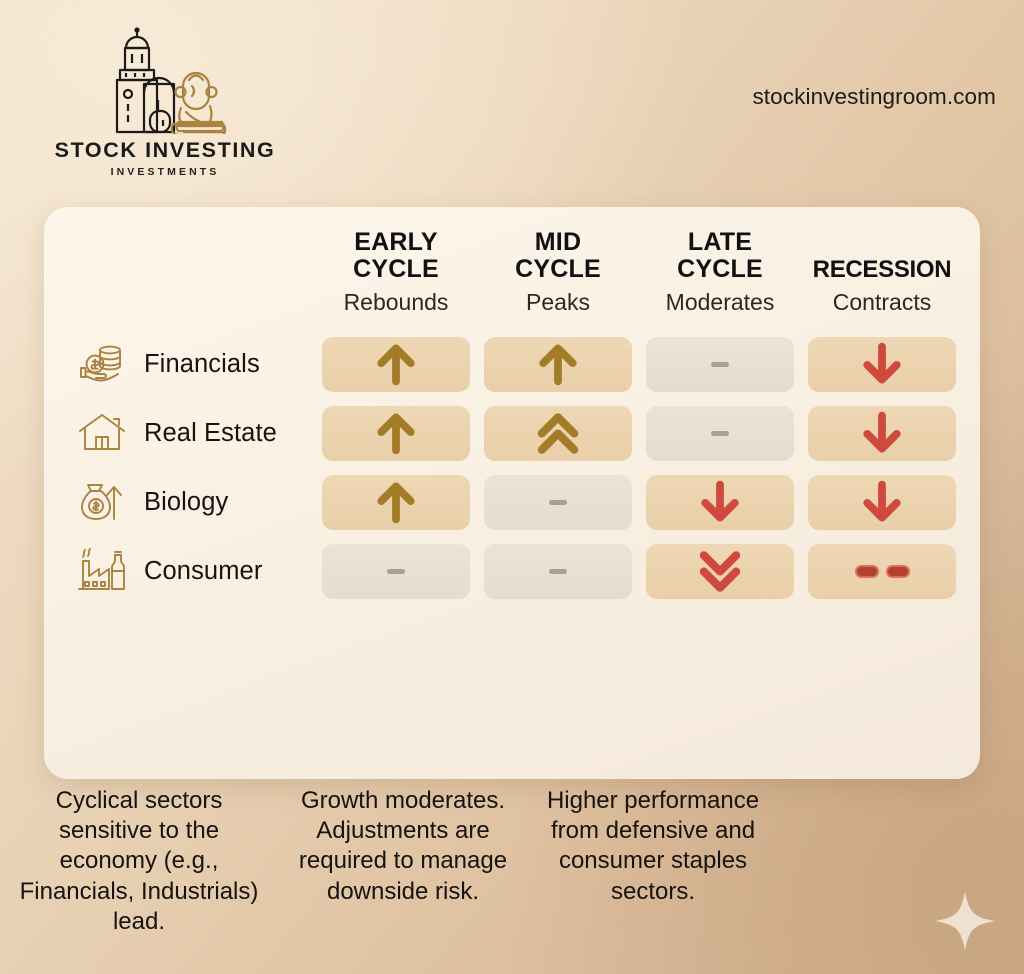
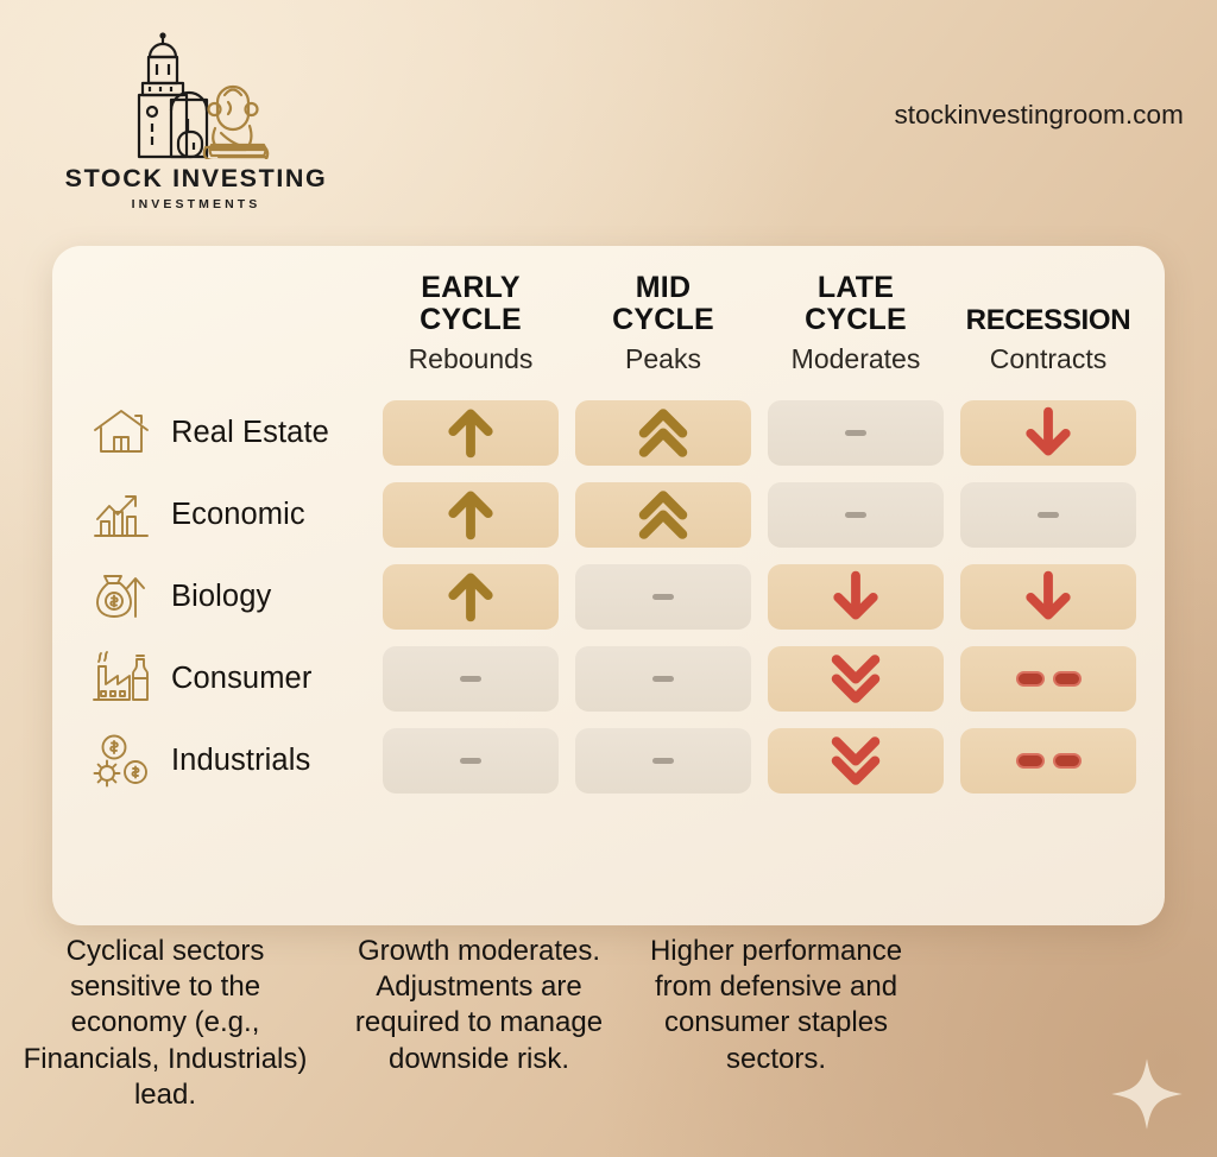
  STOCK INVESTING
  INVESTMENTS
  stockinvestingroom.com
  EARLY
  CYCLE
  Rebounds
  MID
  CYCLE
  Peaks
  LATE
  CYCLE
  Moderates
  RECESSION
  Contracts
- Financials
  Real Estate
+ Economic
  Biology
  Consumer
+ Industrials
  Cyclical sectors sensitive to the economy (e.g., Financials, Industrials) lead.
  Growth moderates. Adjustments are required to manage downside risk.
  Higher performance from defensive and consumer staples sectors.
